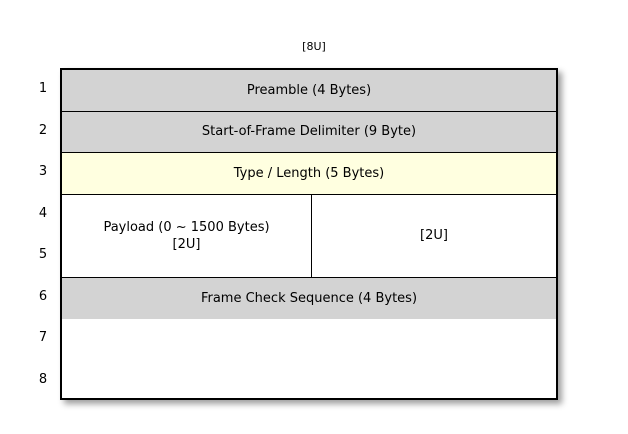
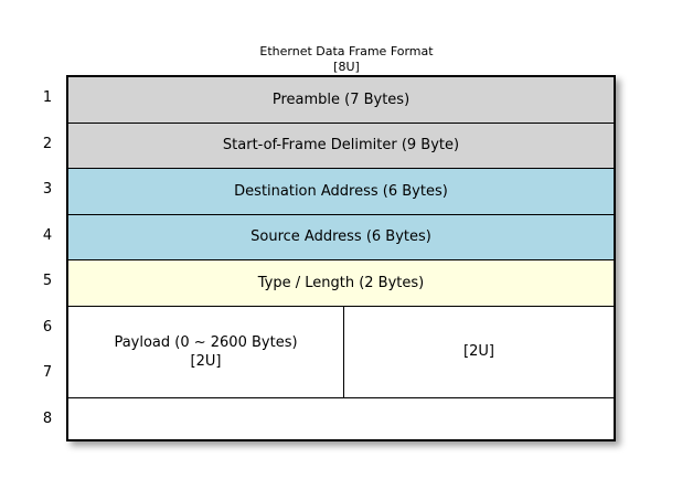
+ Ethernet Data Frame Format
  [8U]
  1
  2
  3
  4
  5
  6
  7
  8
- Preamble (4 Bytes)
+ Preamble (7 Bytes)
  Start-of-Frame Delimiter (9 Byte)
+ Destination Address (6 Bytes)
+ Source Address (6 Bytes)
- Type / Length (5 Bytes)
+ Type / Length (2 Bytes)
- Payload (0 ~ 1500 Bytes)
+ Payload (0 ~ 2600 Bytes)
  [2U]
  [2U]
- Frame Check Sequence (4 Bytes)
